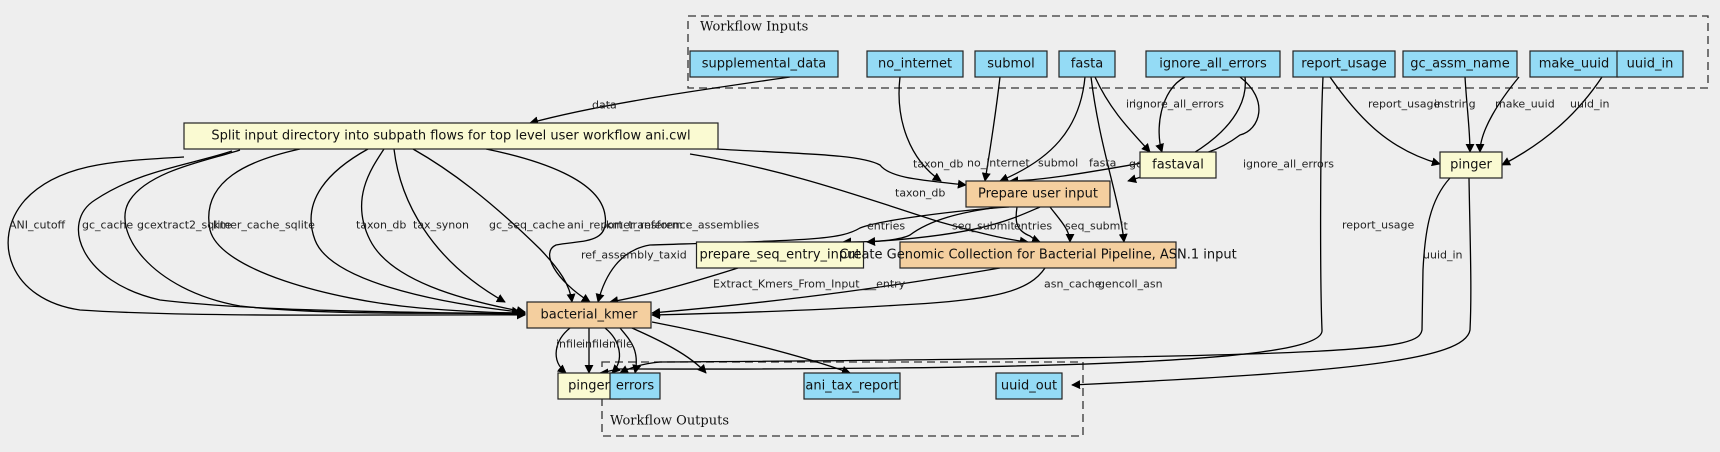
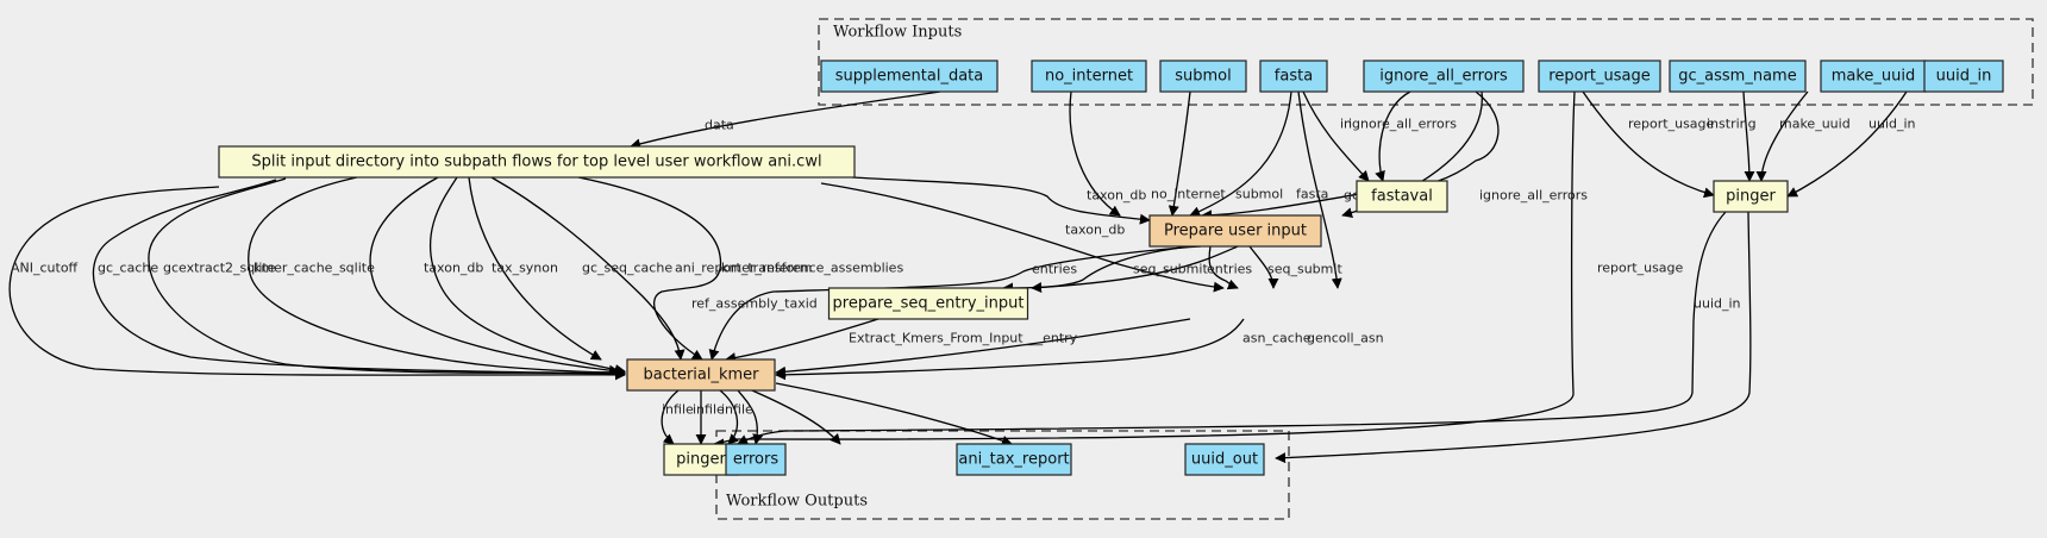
  Workflow Inputs
  Workflow Outputs
  data
  ANI_cutoff
  gc_cache
  gcextract2_sqlite
  kmer_cache_sqlite
  taxon_db
  tax_synon
  gc_seq_cache
  ani_report_transform
  kmer_reference_assemblies
  taxon_db
  taxon_db
  no_internet
  submol
  fasta
  in
  ignore_all_errors
  ignore_all_errors
  report_usage
  instring
  make_uuid
  uuid_in
  report_usage
  uuid_in
  ref_assembly_taxid
  entries
  seq_submit
  entries
  seq_submit
  Extract_Kmers_From_Input___entry
  asn_cache
  gencoll_asn
  infile
  infile
  infile
  supplemental_data
  no_internet
  submol
  fasta
  ignore_all_errors
  report_usage
  gc_assm_name
  make_uuid
  uuid_in
  Split input directory into subpath flows for top level user workflow ani.cwl
  fastaval
  pinger
  Prepare user input
  prepare_seq_entry_input
- Create Genomic Collection for Bacterial Pipeline, ASN.1 input
  bacterial_kmer
  pinger
  errors
  ani_tax_report
  uuid_out
